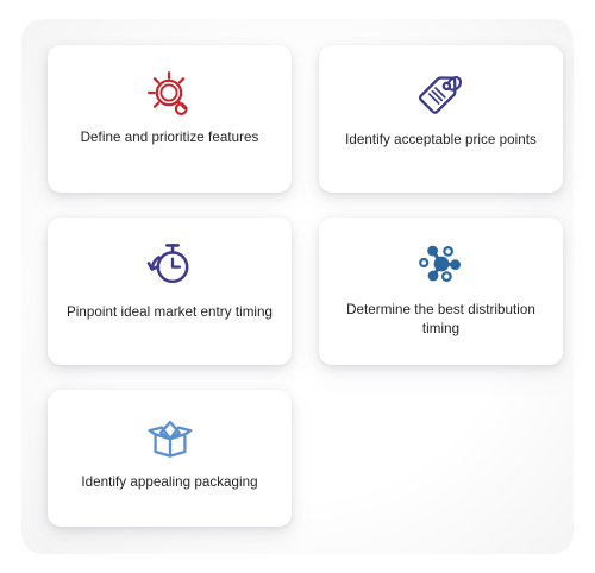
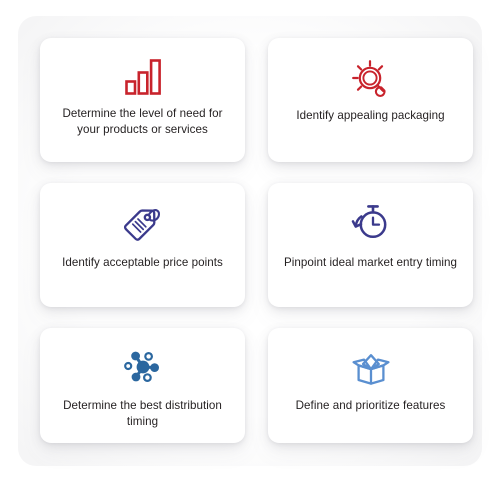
+ Determine the level of need for your products or services
- Define and prioritize features
+ Identify appealing packaging
  Identify acceptable price points
  Pinpoint ideal market entry timing
  Determine the best distribution timing
- Identify appealing packaging
+ Define and prioritize features
